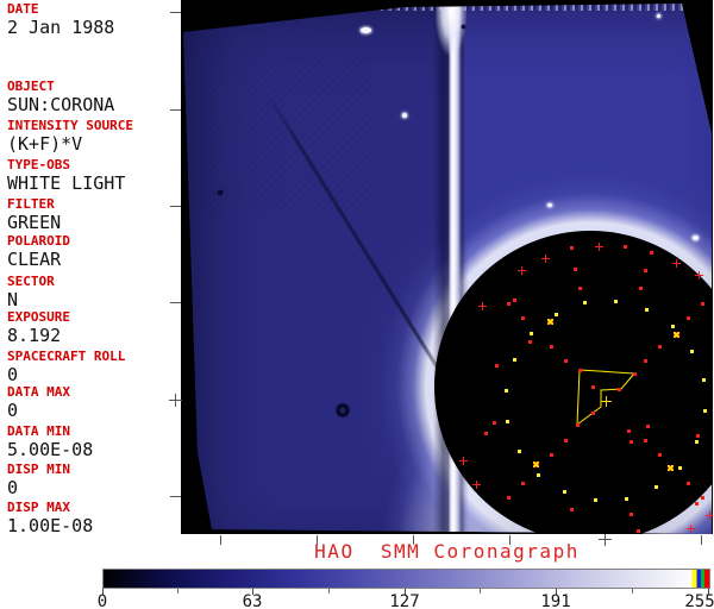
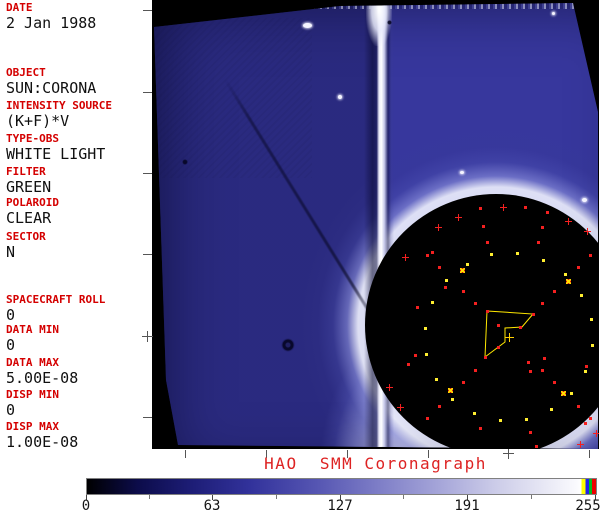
  DATE
  2 Jan 1988
  OBJECT
  SUN:CORONA
  INTENSITY SOURCE
  (K+F)*V
  TYPE-OBS
  WHITE LIGHT
  FILTER
  GREEN
  POLAROID
  CLEAR
  SECTOR
  N
- EXPOSURE
- 8.192
  SPACECRAFT ROLL
  0
- DATA MAX
+ DATA MIN
  0
- DATA MIN
+ DATA MAX
  5.00E-08
  DISP MIN
  0
  DISP MAX
  1.00E-08
  HAO SMM Coronagraph
  0
  63
  127
  191
  255
